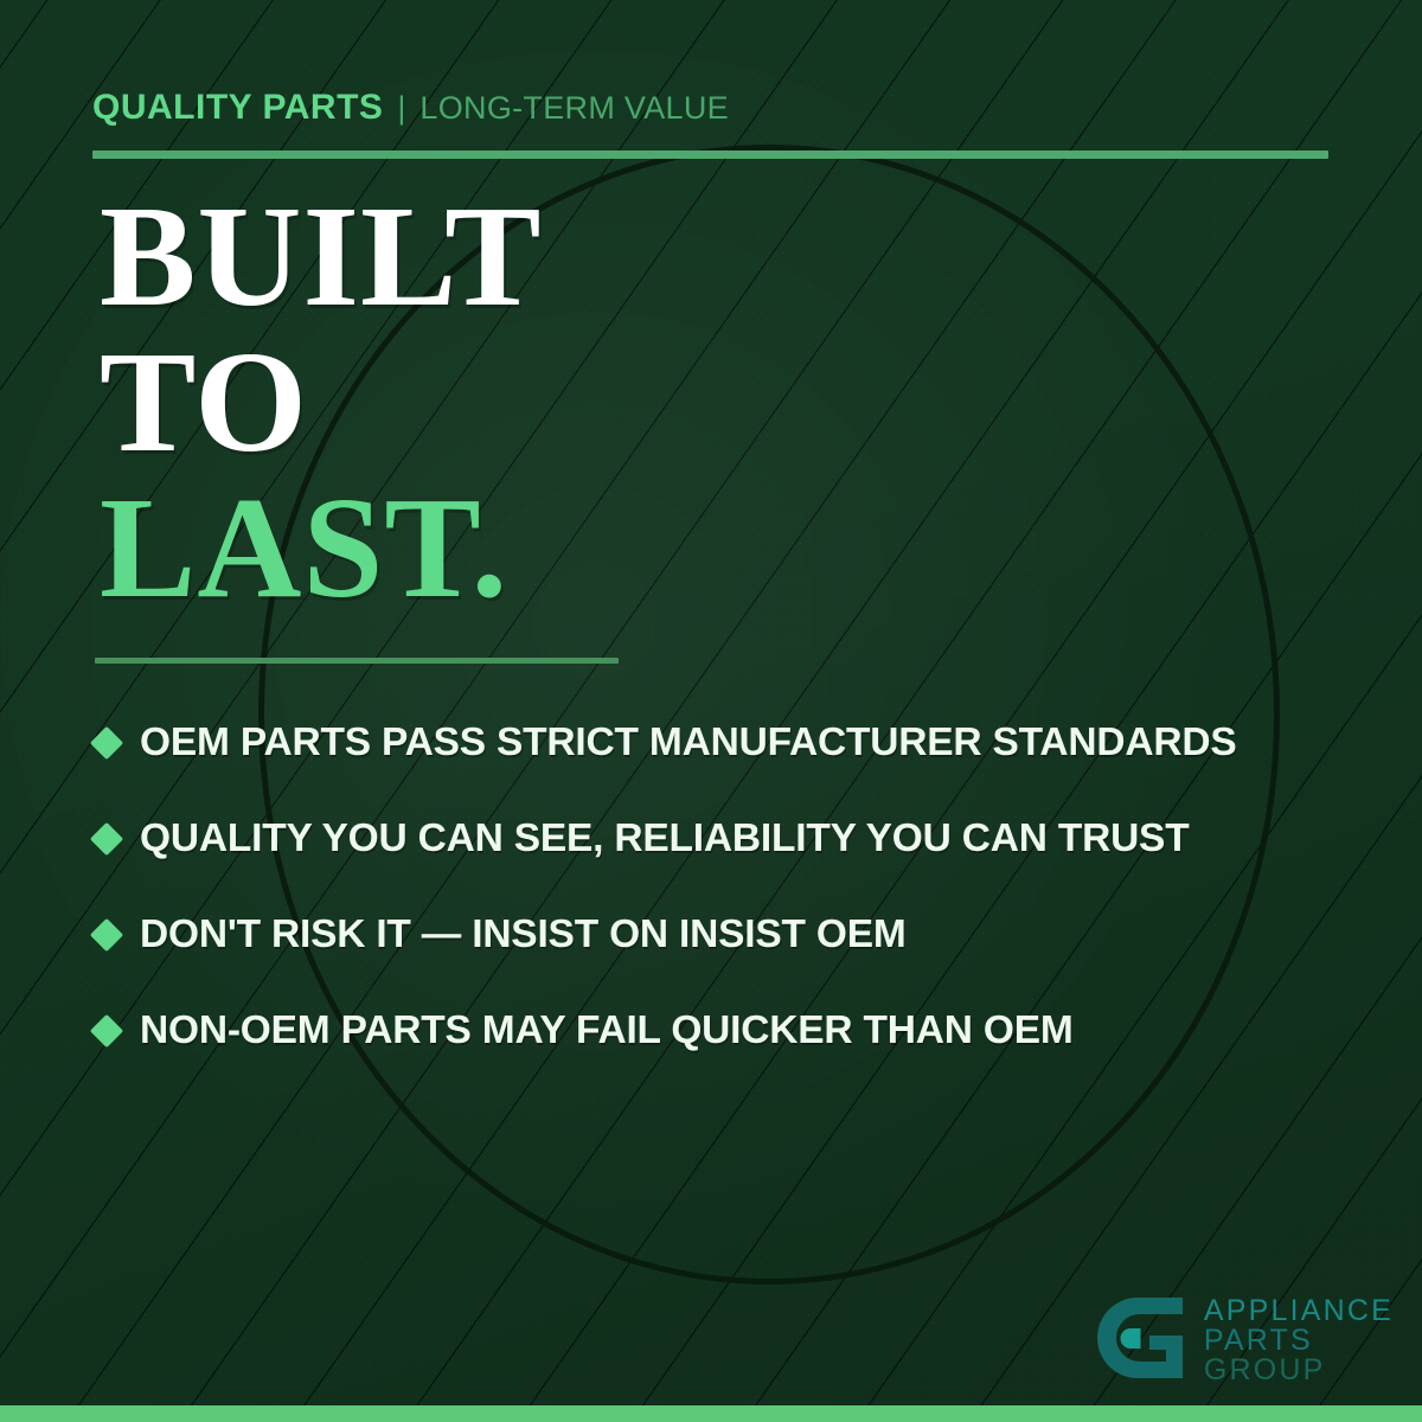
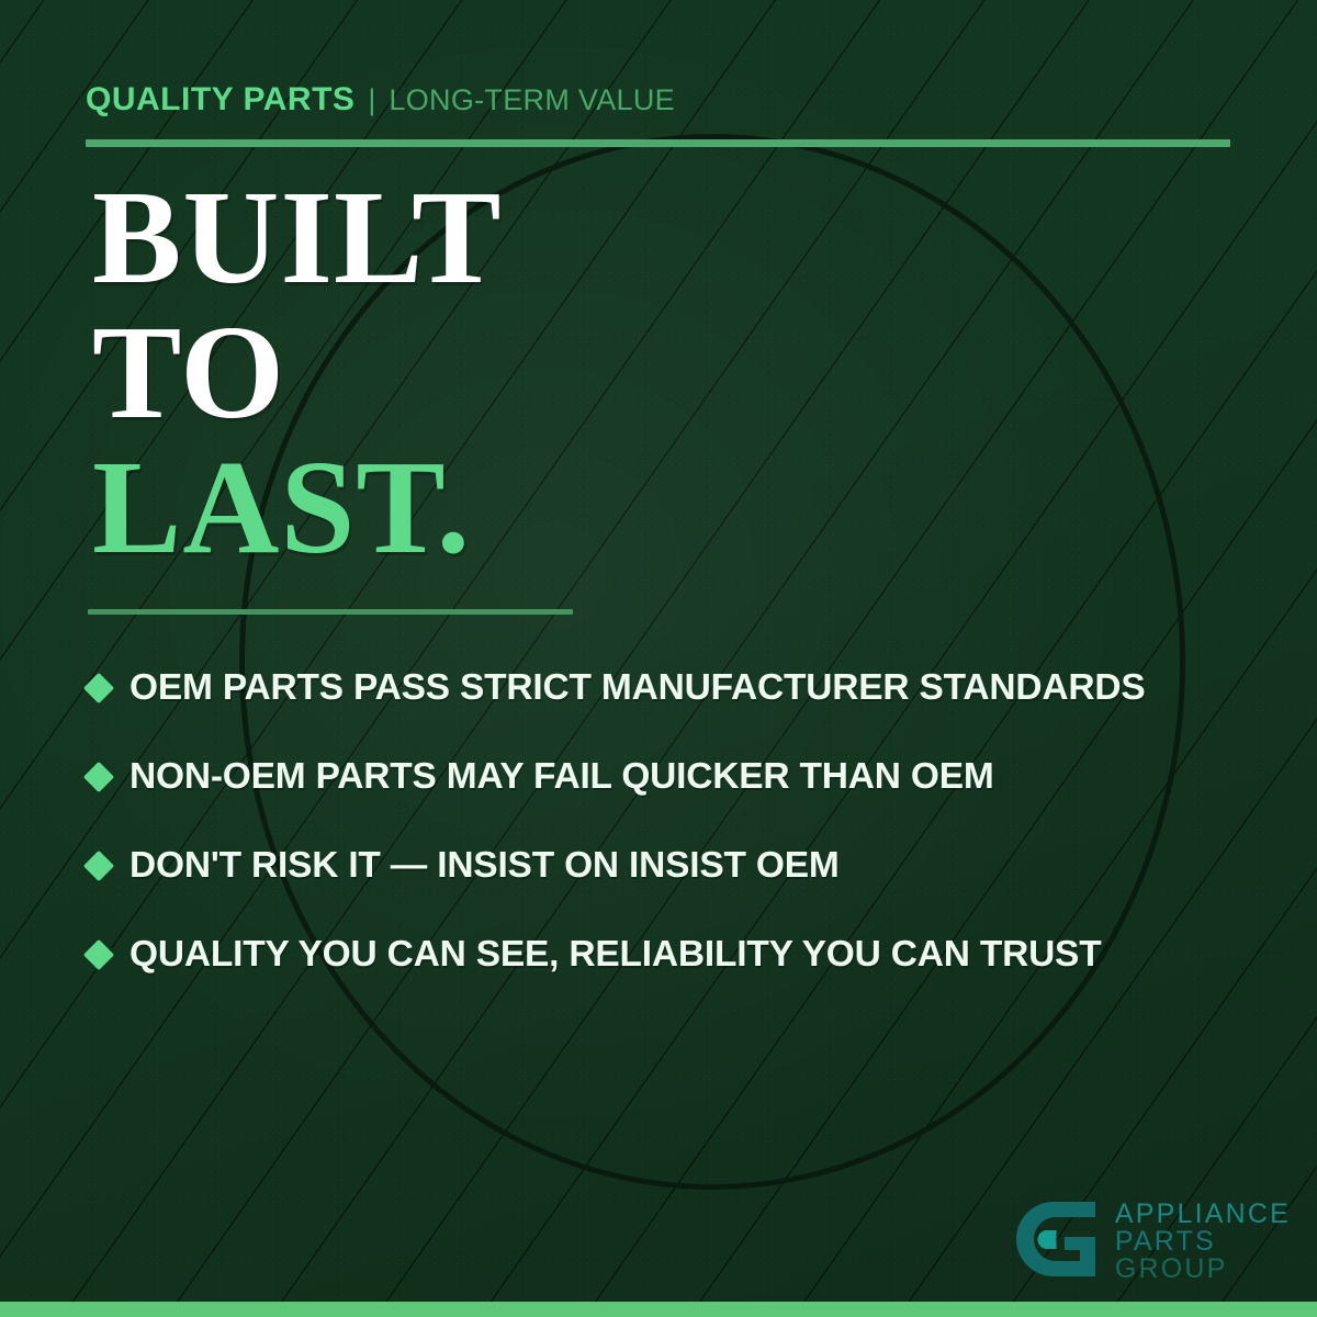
  QUALITY PARTS
  |
  LONG-TERM VALUE
  BUILT
  TO
  LAST.
  OEM PARTS PASS STRICT MANUFACTURER STANDARDS
- QUALITY YOU CAN SEE, RELIABILITY YOU CAN TRUST
+ NON-OEM PARTS MAY FAIL QUICKER THAN OEM
  DON'T RISK IT — INSIST ON INSIST OEM
- NON-OEM PARTS MAY FAIL QUICKER THAN OEM
+ QUALITY YOU CAN SEE, RELIABILITY YOU CAN TRUST
  APPLIANCE
  PARTS
  GROUP
